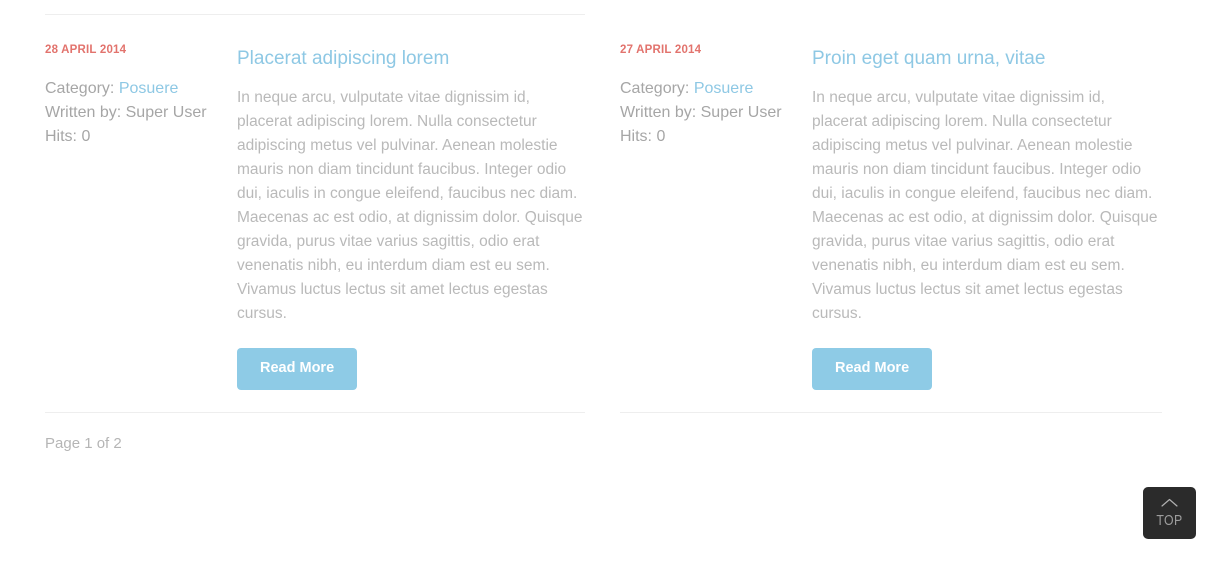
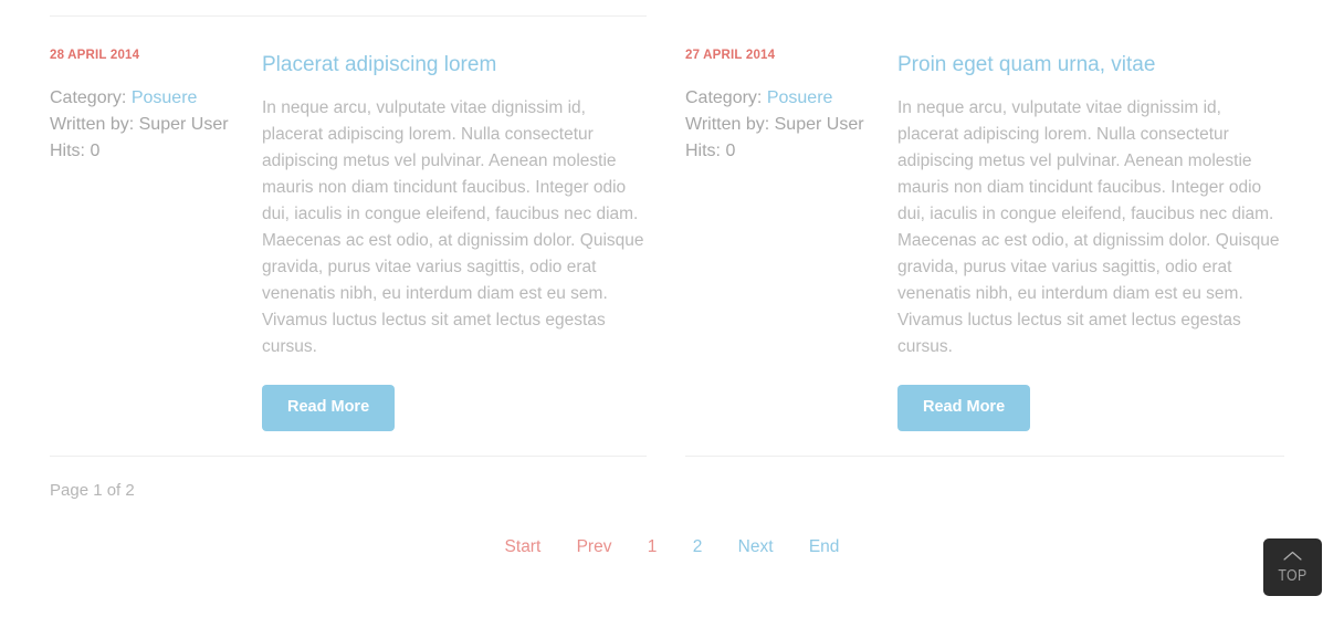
  28 APRIL 2014
  Category: Posuere
  Written by: Super User
  Hits: 0
  Placerat adipiscing lorem
  In neque arcu, vulputate vitae dignissim id, placerat adipiscing lorem. Nulla consectetur adipiscing metus vel pulvinar. Aenean molestie mauris non diam tincidunt faucibus. Integer odio dui, iaculis in congue eleifend, faucibus nec diam. Maecenas ac est odio, at dignissim dolor. Quisque gravida, purus vitae varius sagittis, odio erat venenatis nibh, eu interdum diam est eu sem. Vivamus luctus lectus sit amet lectus egestas cursus.
  Read More
  27 APRIL 2014
  Category: Posuere
  Written by: Super User
  Hits: 0
  Proin eget quam urna, vitae
  In neque arcu, vulputate vitae dignissim id, placerat adipiscing lorem. Nulla consectetur adipiscing metus vel pulvinar. Aenean molestie mauris non diam tincidunt faucibus. Integer odio dui, iaculis in congue eleifend, faucibus nec diam. Maecenas ac est odio, at dignissim dolor. Quisque gravida, purus vitae varius sagittis, odio erat venenatis nibh, eu interdum diam est eu sem. Vivamus luctus lectus sit amet lectus egestas cursus.
  Read More
  Page 1 of 2
+ Start Prev 1 2 Next End
  TOP
